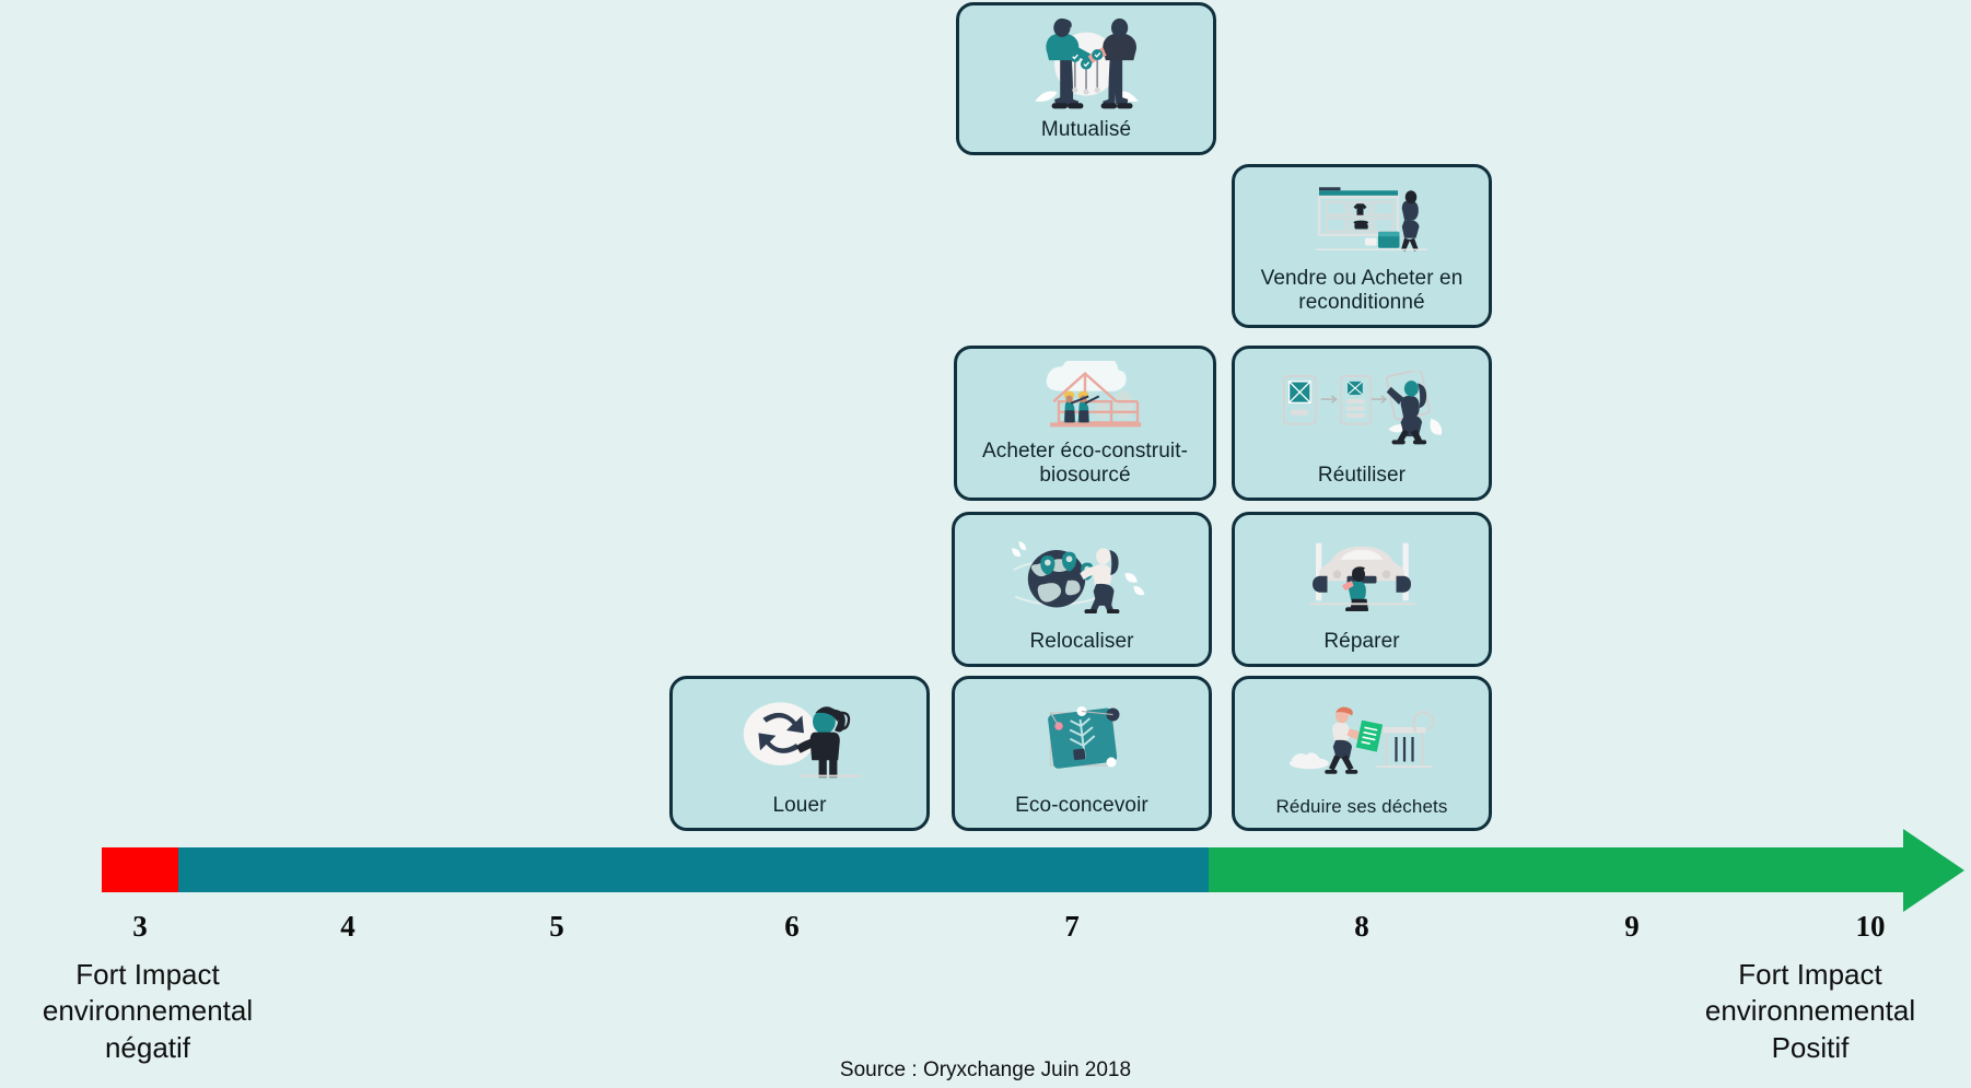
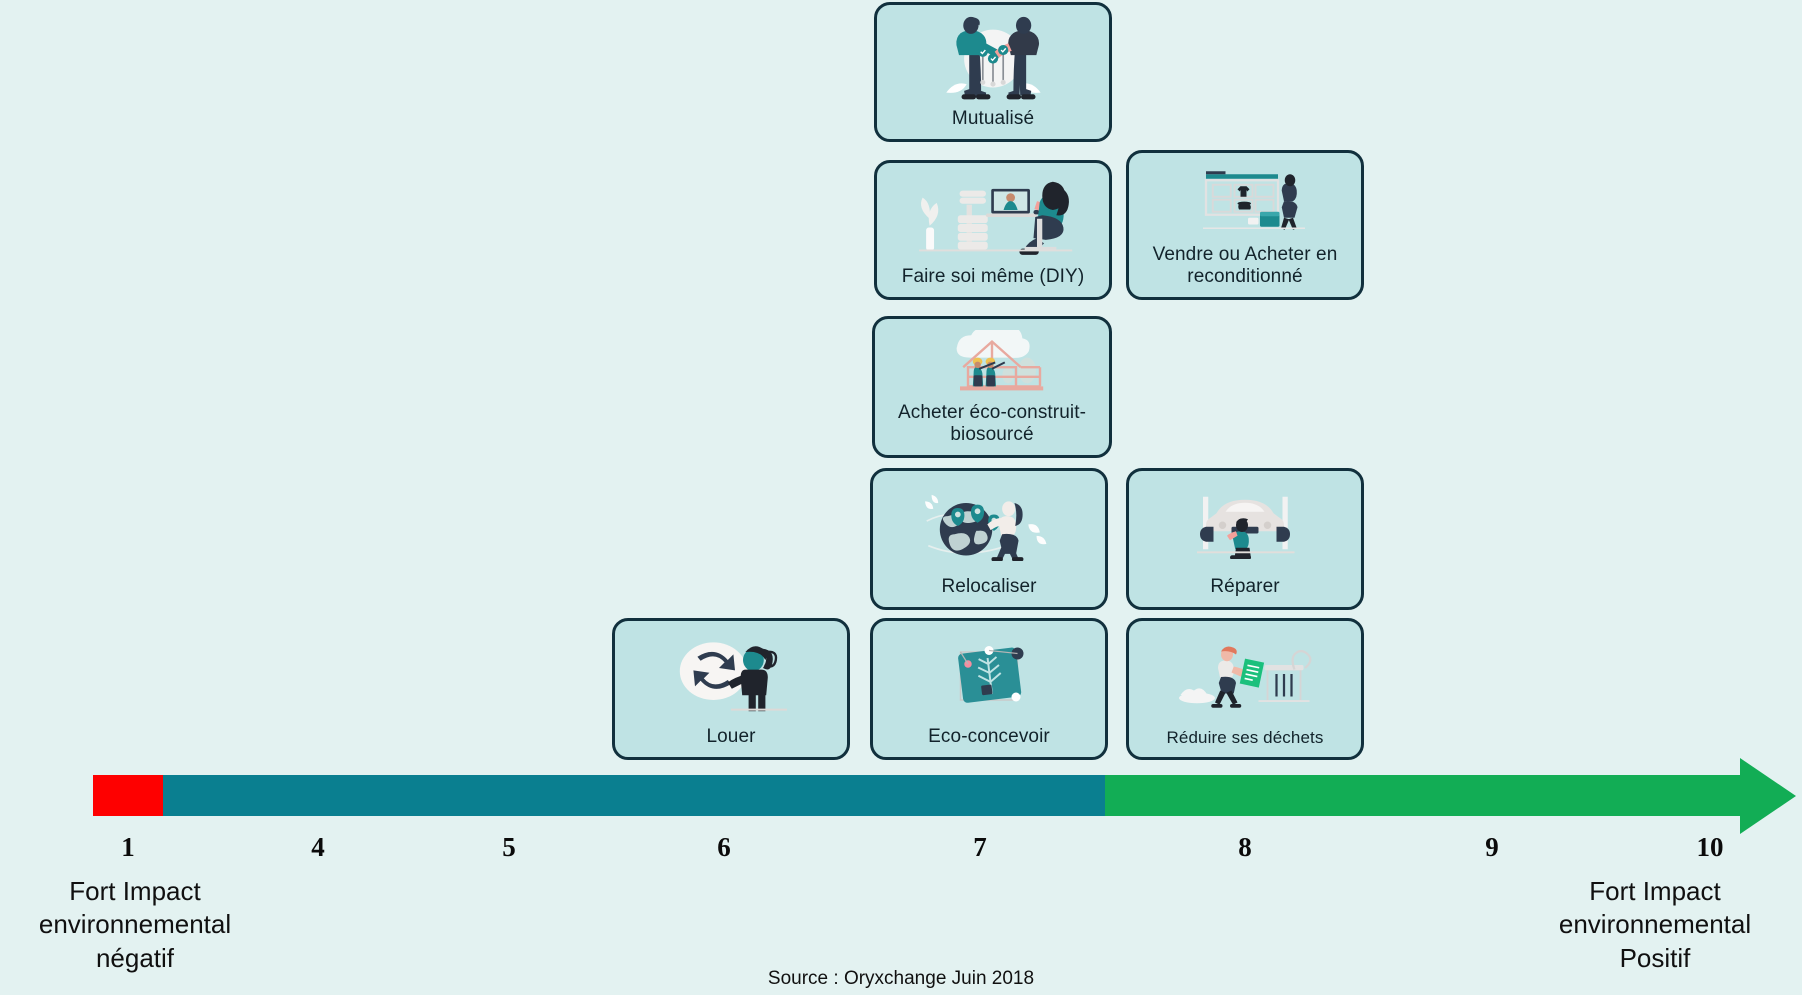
  Mutualisé
+ Faire soi même (DIY)
  Vendre ou Acheter en reconditionné
  Acheter éco-construit- biosourcé
- Réutiliser
  Relocaliser
  Réparer
  Louer
  Eco-concevoir
  Réduire ses déchets
- 3
+ 1
  4
  5
  6
  7
  8
  9
  10
  Fort Impact
  environnemental
  négatif
  Fort Impact
  environnemental
  Positif
  Source : Oryxchange Juin 2018
